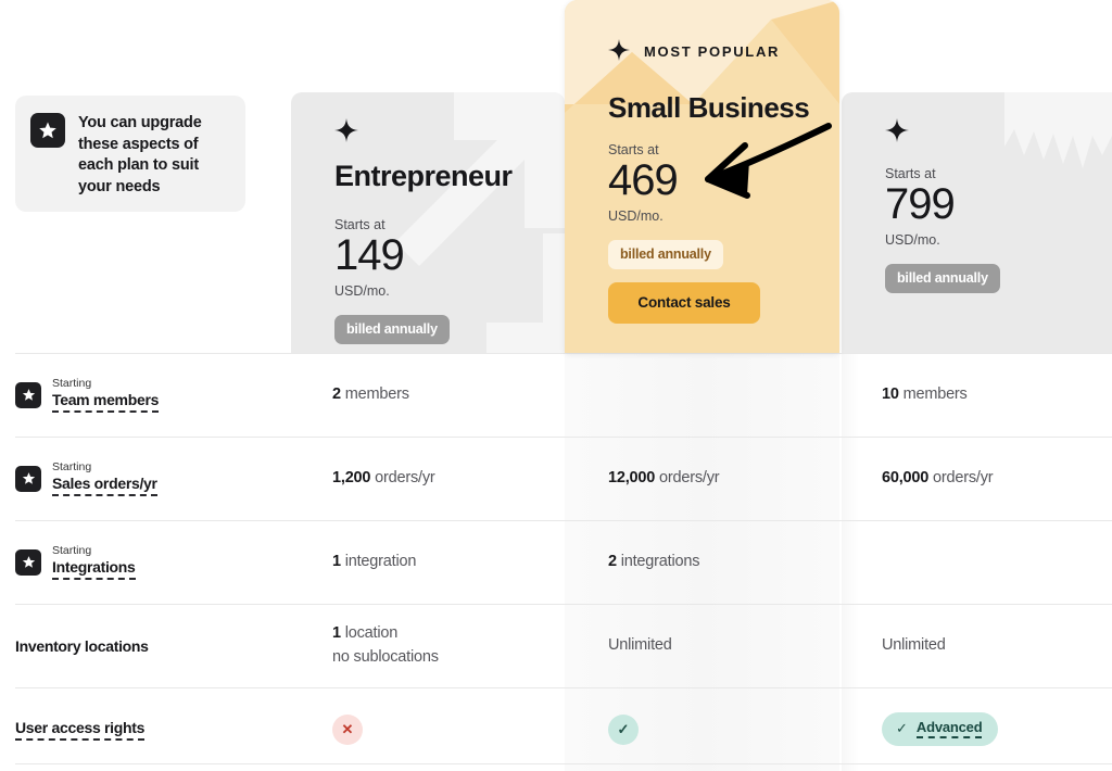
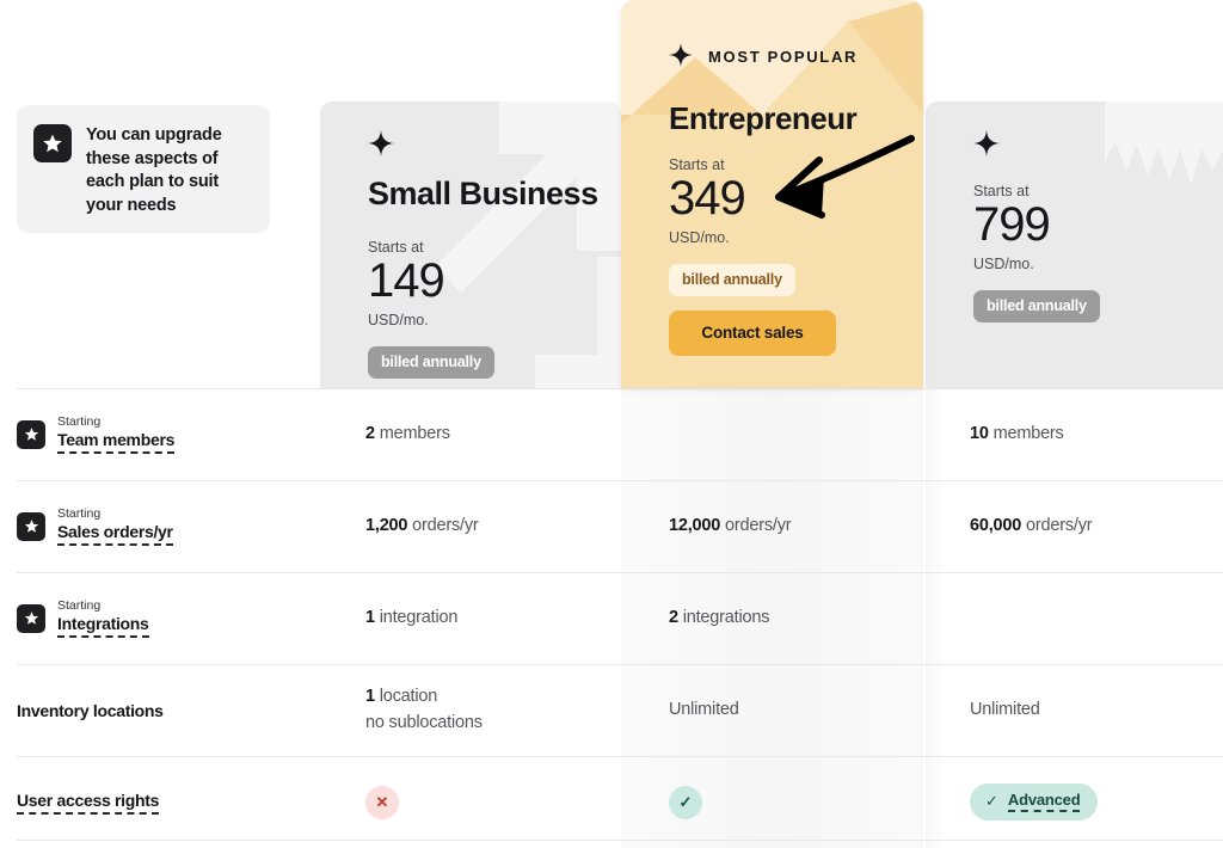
- Entrepreneur
+ Small Business
  Starts at
  149
  USD/mo.
  billed annually
  Starts at
  799
  USD/mo.
  billed annually
  MOST POPULAR
- Small Business
+ Entrepreneur
  Starts at
- 469
+ 349
  USD/mo.
  billed annually
  Contact sales
  You can upgrade these aspects of each plan to suit your needs
  Starting
  Team members
  2 members
  10 members
  Starting
  Sales orders/yr
  1,200 orders/yr
  12,000 orders/yr
  60,000 orders/yr
  Starting
  Integrations
  1 integration
  2 integrations
  Inventory locations
  1 location
  no sublocations
  Unlimited
  Unlimited
  User access rights
  ✕
  ✓
  ✓
  Advanced
